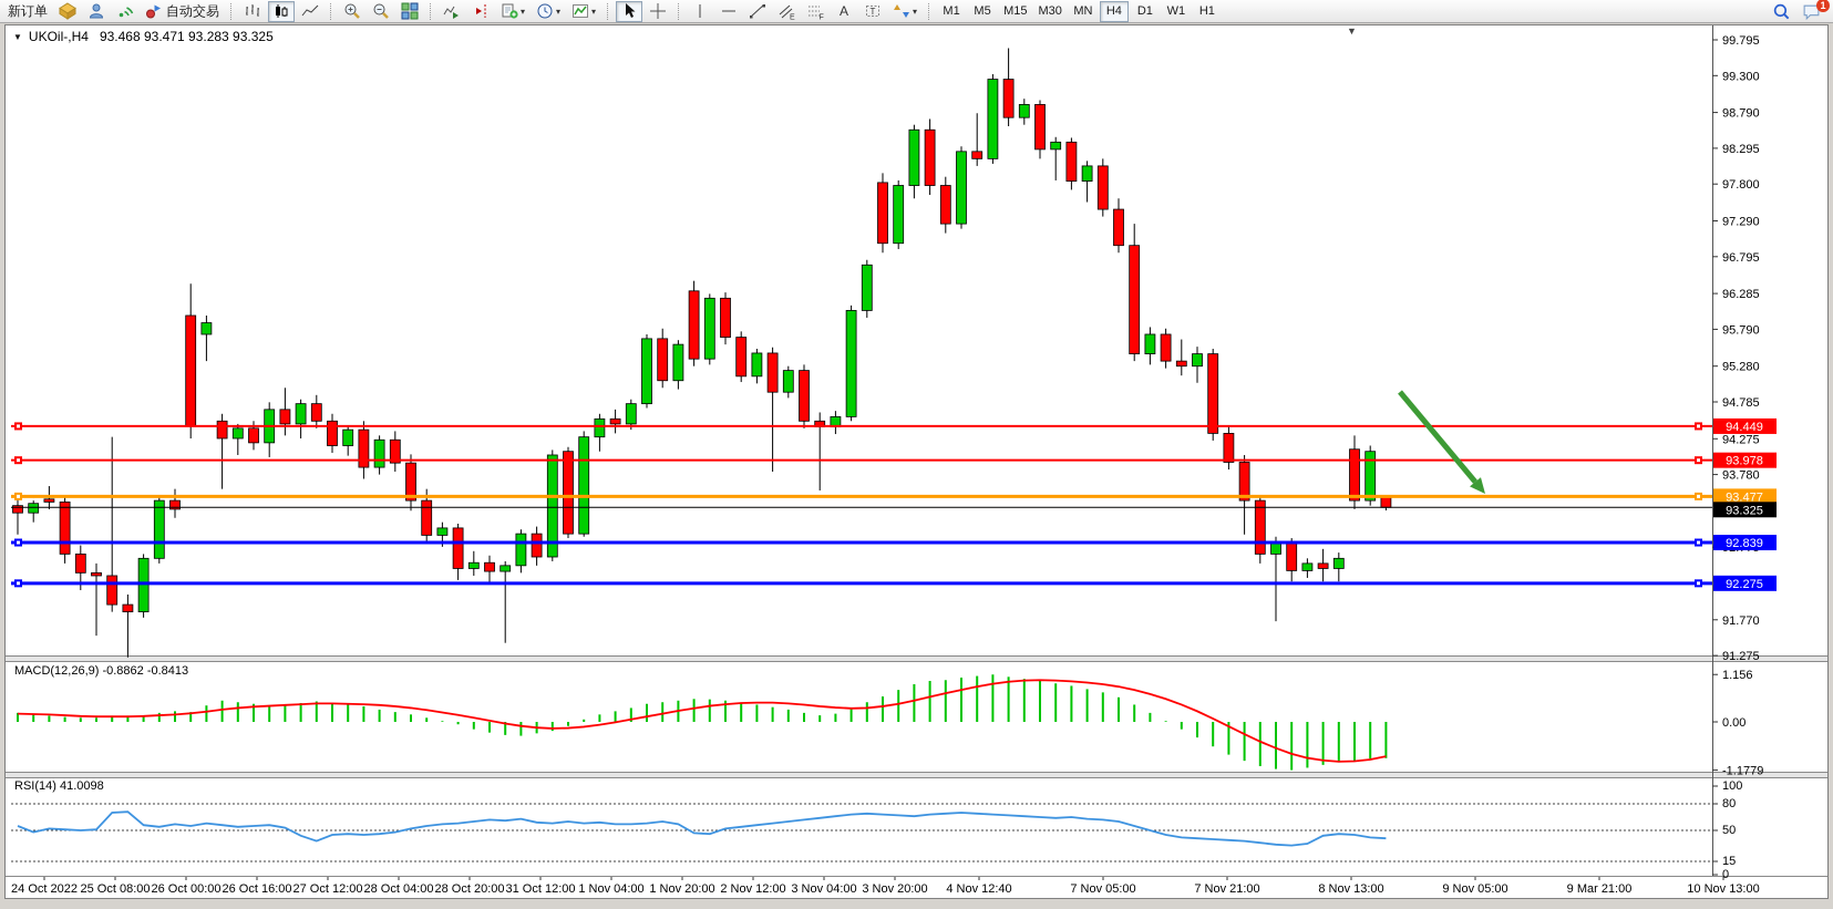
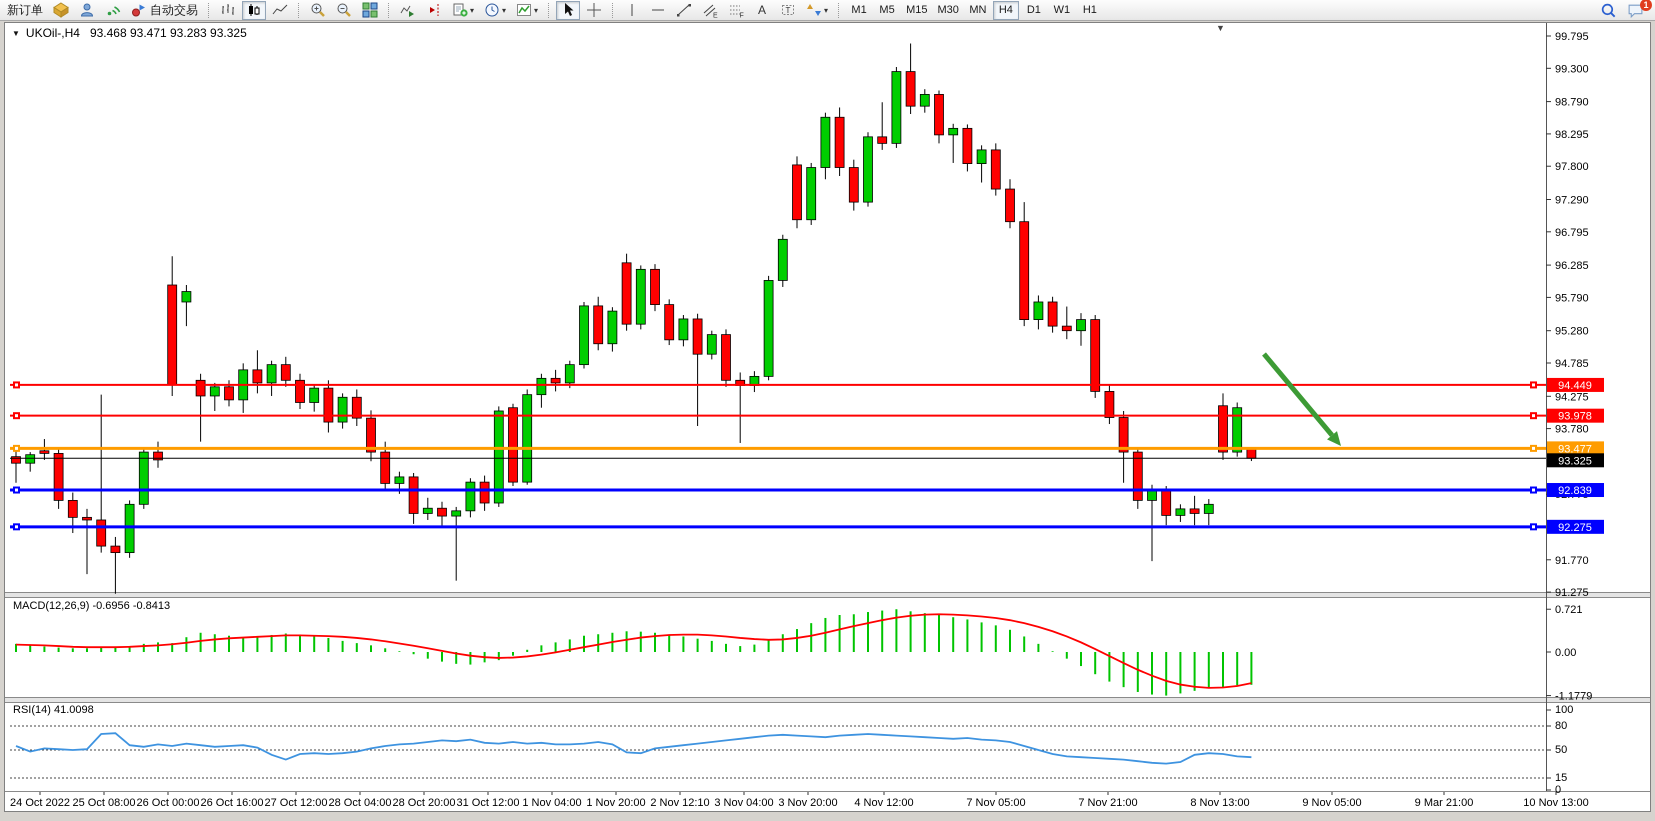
  新订单
  自动交易
  ▾
  ▾
  ▾
  A
  T
  ▾
  M1
  M5
  M15
  M30
  MN
  H4
  D1
  W1
  H1
  1
  99.795
  99.300
  98.790
  98.295
  97.800
  97.290
  96.795
  96.285
  95.790
  95.280
  94.785
  94.275
  93.780
  91.770
  91.275
- 1.156
+ 0.721
  0.00
  -1.1779
  100
  80
  50
  15
  0
  24 Oct 2022
  25 Oct 08:00
  26 Oct 00:00
  26 Oct 16:00
  27 Oct 12:00
  28 Oct 04:00
  28 Oct 20:00
  31 Oct 12:00
  1 Nov 04:00
  1 Nov 20:00
- 2 Nov 12:00
+ 2 Nov 12:10
  3 Nov 04:00
  3 Nov 20:00
- 4 Nov 12:40
+ 4 Nov 12:00
  7 Nov 05:00
  7 Nov 21:00
  8 Nov 13:00
  9 Nov 05:00
  9 Mar 21:00
  10 Nov 13:00
  94.449
  93.978
  93.477
  92.839
  92.275
  93.325
  ▼
  UKOil-,H4
  93.468 93.471 93.283 93.325
  ▼
- MACD(12,26,9) -0.8862 -0.8413
+ MACD(12,26,9) -0.6956 -0.8413
  RSI(14) 41.0098
